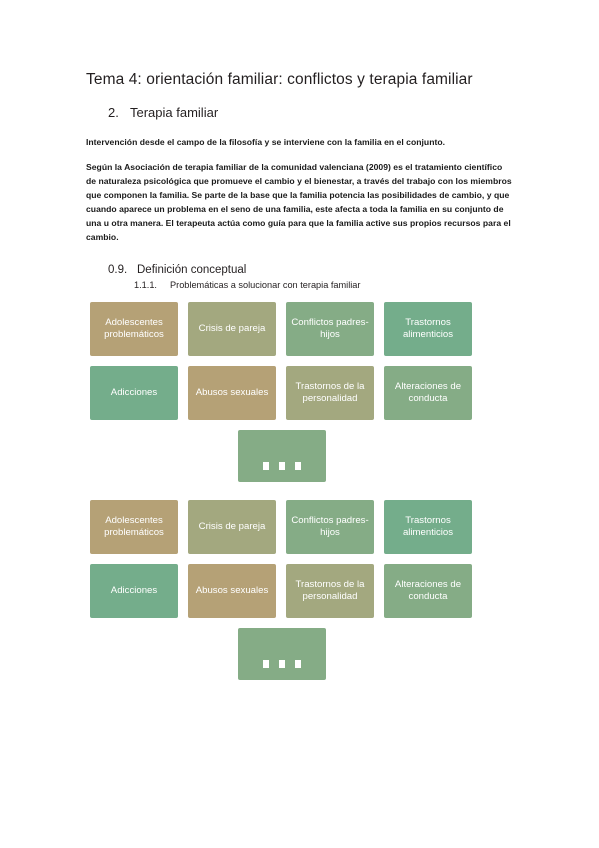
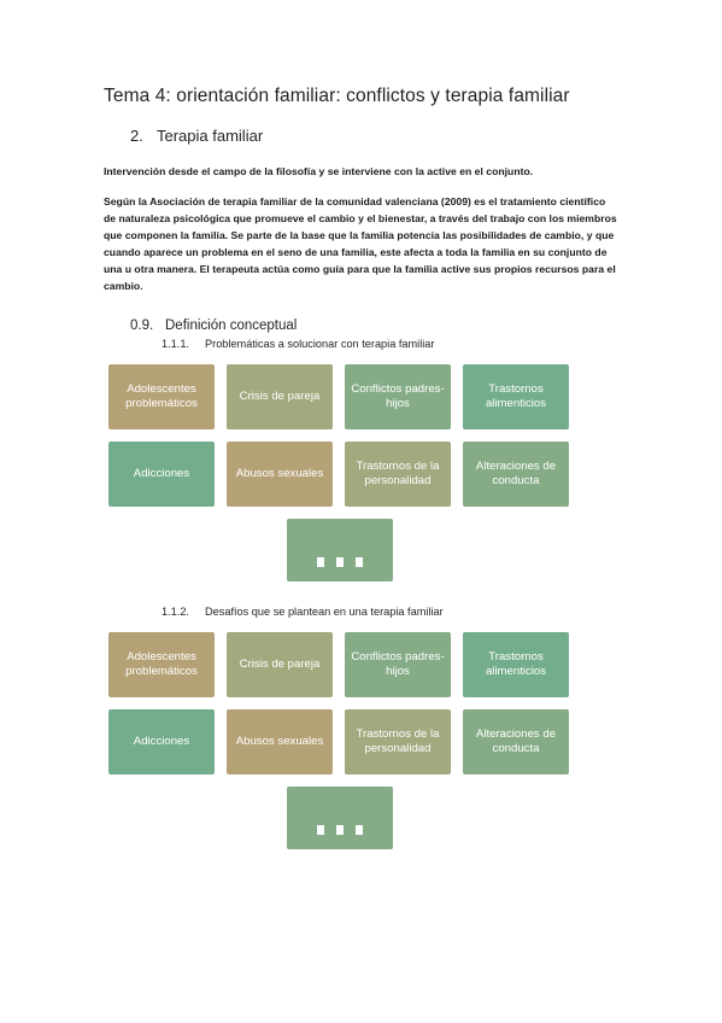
  Tema 4: orientación familiar: conflictos y terapia familiar
  2.
  Terapia familiar
- Intervención desde el campo de la filosofía y se interviene con la familia en el conjunto.
+ Intervención desde el campo de la filosofía y se interviene con la active en el conjunto.
  Según la Asociación de terapia familiar de la comunidad valenciana (2009) es el tratamiento científico de naturaleza psicológica que promueve el cambio y el bienestar, a través del trabajo con los miembros que componen la familia. Se parte de la base que la familia potencia las posibilidades de cambio, y que cuando aparece un problema en el seno de una familia, este afecta a toda la familia en su conjunto de una u otra manera. El terapeuta actúa como guía para que la familia active sus propios recursos para el cambio.
  0.9.
  Definición conceptual
  1.1.1.
  Problemáticas a solucionar con terapia familiar
  Adolescentes problemáticos
  Crisis de pareja
  Conflictos padres-hijos
  Trastornos alimenticios
  Adicciones
  Abusos sexuales
  Trastornos de la personalidad
  Alteraciones de conducta
+ 1.1.2.
+ Desafíos que se plantean en una terapia familiar
  Adolescentes problemáticos
  Crisis de pareja
  Conflictos padres-hijos
  Trastornos alimenticios
  Adicciones
  Abusos sexuales
  Trastornos de la personalidad
  Alteraciones de conducta
